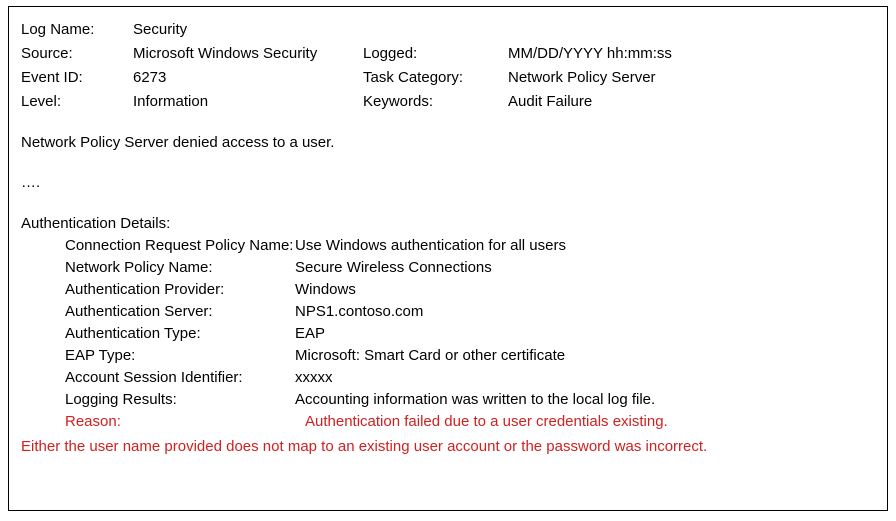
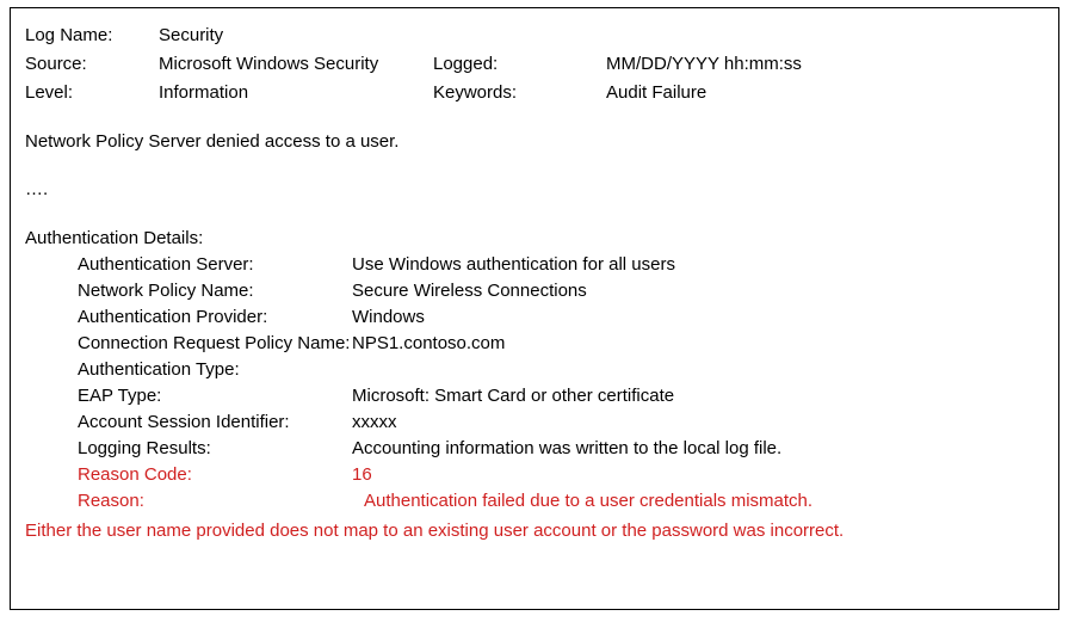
  Log Name:
  Security
  Source:
  Microsoft Windows Security
  Logged:
  MM/DD/YYYY hh:mm:ss
- Event ID:
- 6273
- Task Category:
- Network Policy Server
  Level:
  Information
  Keywords:
  Audit Failure
  Network Policy Server denied access to a user.
  ….
  Authentication Details:
- Connection Request Policy Name:
+ Authentication Server:
  Use Windows authentication for all users
  Network Policy Name:
  Secure Wireless Connections
  Authentication Provider:
  Windows
- Authentication Server:
+ Connection Request Policy Name:
  NPS1.contoso.com
  Authentication Type:
- EAP
  EAP Type:
  Microsoft: Smart Card or other certificate
  Account Session Identifier:
  xxxxx
  Logging Results:
  Accounting information was written to the local log file.
+ Reason Code:
+ 16
  Reason:
- Authentication failed due to a user credentials existing.
+ Authentication failed due to a user credentials mismatch.
  Either the user name provided does not map to an existing user account or the password was incorrect.
